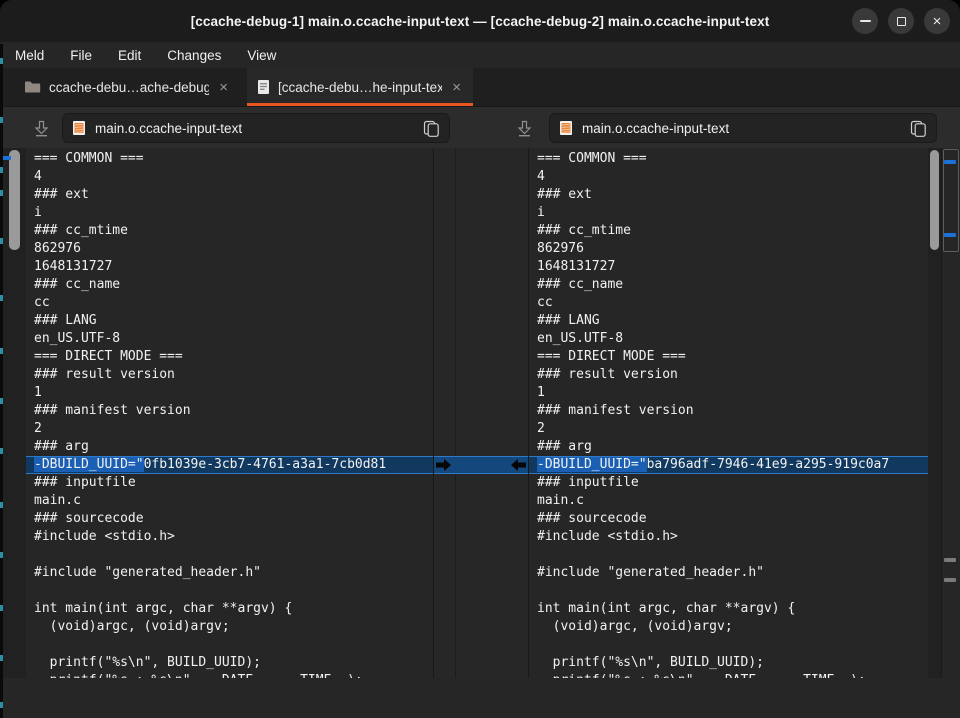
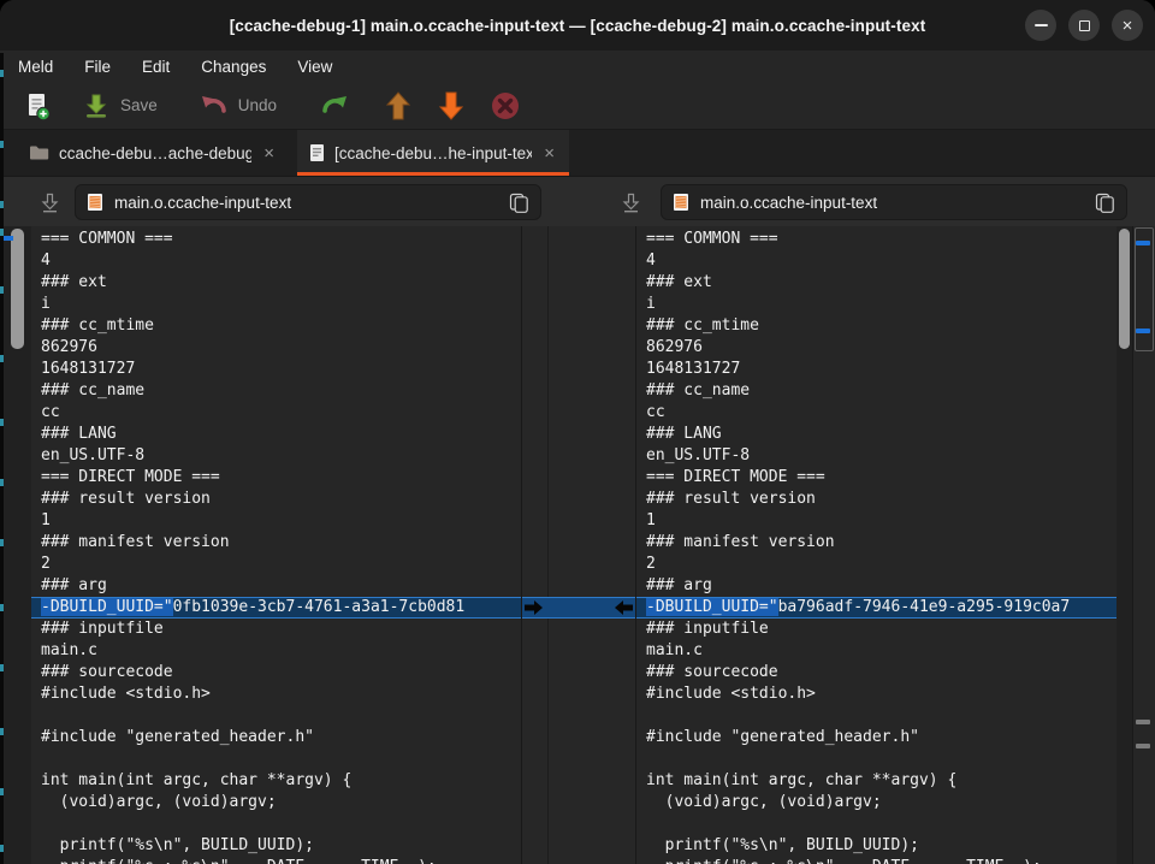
  [ccache-debug-1] main.o.ccache-input-text — [ccache-debug-2] main.o.ccache-input-text
  ×
  Meld
  File
  Edit
  Changes
  View
+ Save
+ Undo
  ccache-debu…ache-debug
  ×
  [ccache-debu…he-input-tex
  ×
  main.o.ccache-input-text
  main.o.ccache-input-text
  === COMMON ===
  4
  ### ext
  i
  ### cc_mtime
  862976
  1648131727
  ### cc_name
  cc
  ### LANG
  en_US.UTF-8
  === DIRECT MODE ===
  ### result version
  1
  ### manifest version
  2
  ### arg
  -DBUILD_UUID="0fb1039e-3cb7-4761-a3a1-7cb0d81
  ### inputfile
  main.c
  ### sourcecode
  #include <stdio.h>
  #include "generated_header.h"
  int main(int argc, char **argv) {
  (void)argc, (void)argv;
  printf("%s\n", BUILD_UUID);
  === COMMON ===
  4
  ### ext
  i
  ### cc_mtime
  862976
  1648131727
  ### cc_name
  cc
  ### LANG
  en_US.UTF-8
  === DIRECT MODE ===
  ### result version
  1
  ### manifest version
  2
  ### arg
  -DBUILD_UUID="ba796adf-7946-41e9-a295-919c0a7
  ### inputfile
  main.c
  ### sourcecode
  #include <stdio.h>
  #include "generated_header.h"
  int main(int argc, char **argv) {
  (void)argc, (void)argv;
  printf("%s\n", BUILD_UUID);
